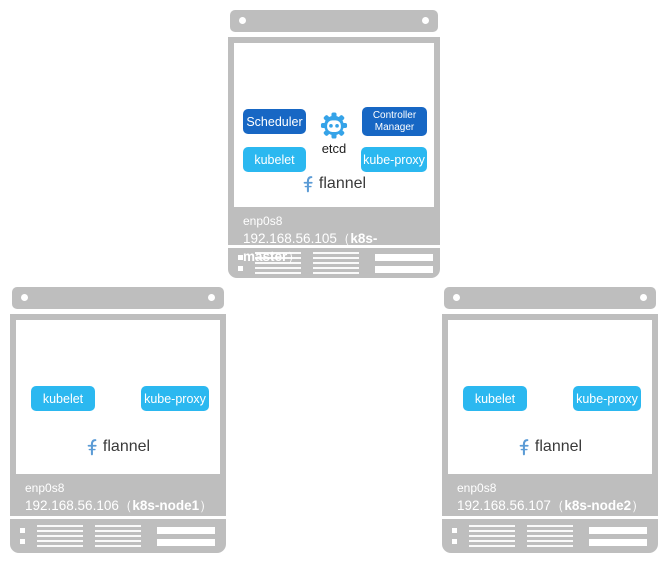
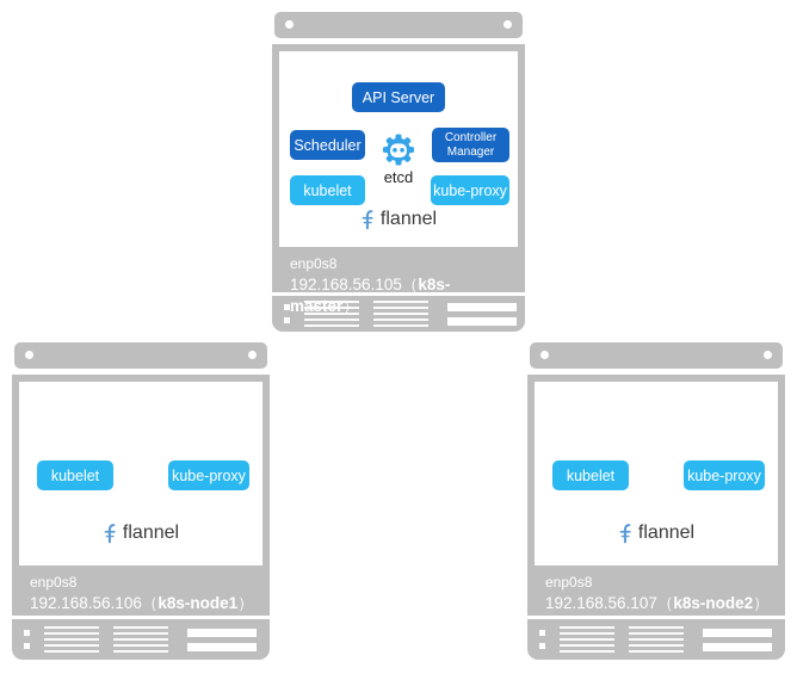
+ API Server
  Scheduler
  Controller Manager
  etcd
  kubelet
  kube-proxy
  flannel
  enp0s8
  192.168.56.105（k8s-m
  kubelet
  kube-proxy
  flannel
  enp0s8
  192.168.56.106（k8s-node1）
  kubelet
  kube-proxy
  flannel
  enp0s8
  192.168.56.107（k8s-node2）
